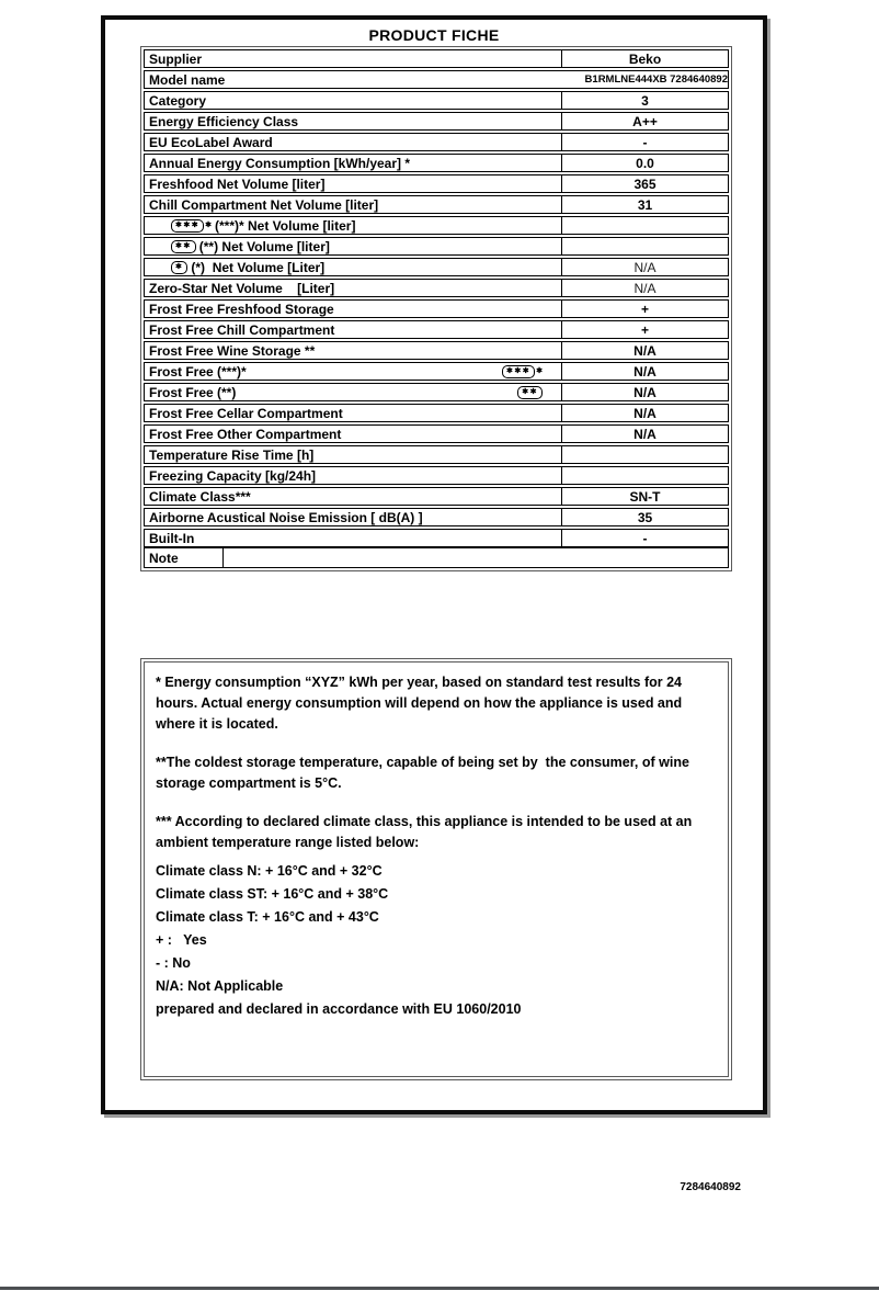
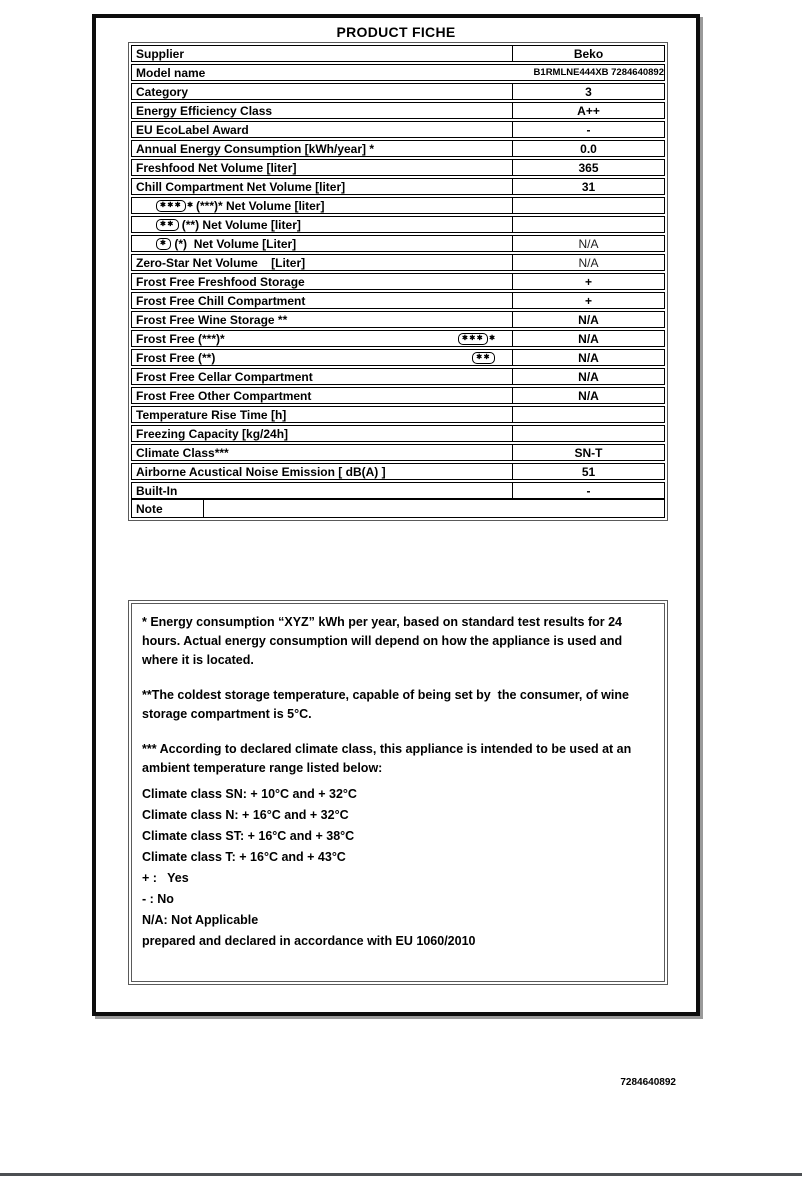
  PRODUCT FICHE
  Supplier
  Beko
  Model name
  B1RMLNE444XB 7284640892
  Category
  3
  Energy Efficiency Class
  A++
  EU EcoLabel Award
  -
  Annual Energy Consumption [kWh/year] *
  0.0
  Freshfood Net Volume [liter]
  365
  Chill Compartment Net Volume [liter]
  31
  (***)* Net Volume [liter]
  (**) Net Volume [liter]
  (*) Net Volume [Liter]
  N/A
  Zero-Star Net Volume [Liter]
  N/A
  Frost Free Freshfood Storage
  +
  Frost Free Chill Compartment
  +
  Frost Free Wine Storage **
  N/A
  Frost Free (***)*
  N/A
  Frost Free (**)
  N/A
  Frost Free Cellar Compartment
  N/A
  Frost Free Other Compartment
  N/A
  Temperature Rise Time [h]
  Freezing Capacity [kg/24h]
  Climate Class***
  SN-T
  Airborne Acustical Noise Emission [ dB(A) ]
- 35
+ 51
  Built-In
  -
  Note
  * Energy consumption “XYZ” kWh per year, based on standard test results for 24 hours. Actual energy consumption will depend on how the appliance is used and where it is located.
  **The coldest storage temperature, capable of being set by the consumer, of wine storage compartment is 5°C.
  *** According to declared climate class, this appliance is intended to be used at an ambient temperature range listed below:
+ Climate class SN: + 10°C and + 32°C
  Climate class N: + 16°C and + 32°C
  Climate class ST: + 16°C and + 38°C
  Climate class T: + 16°C and + 43°C
  + : Yes
  - : No
  N/A: Not Applicable
  prepared and declared in accordance with EU 1060/2010
  7284640892
